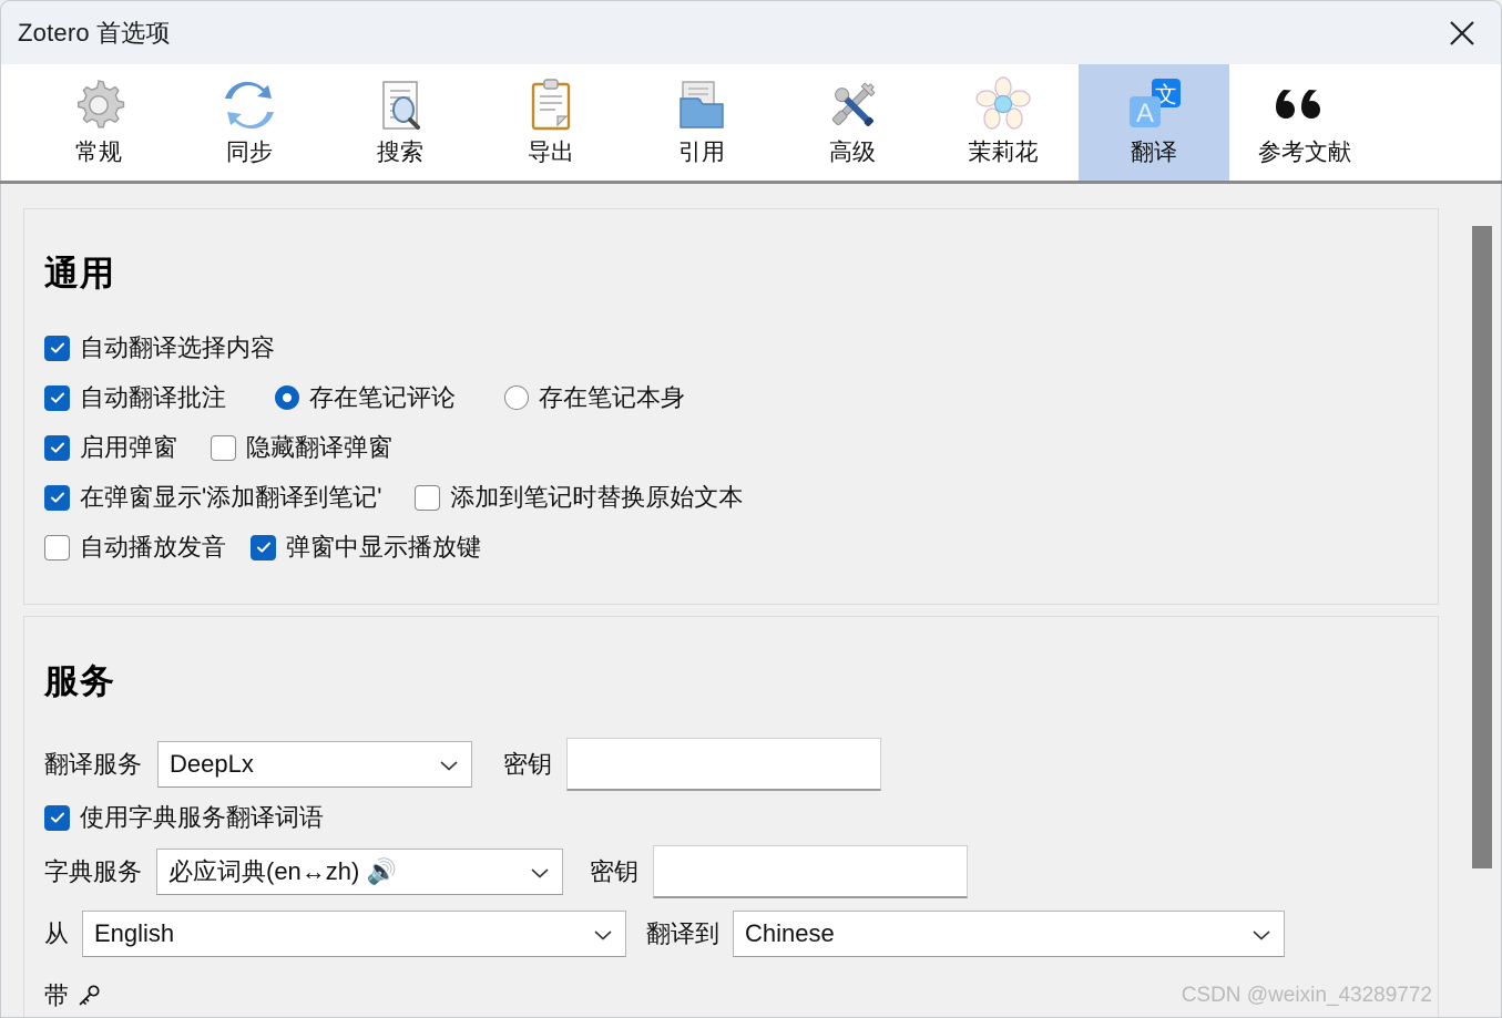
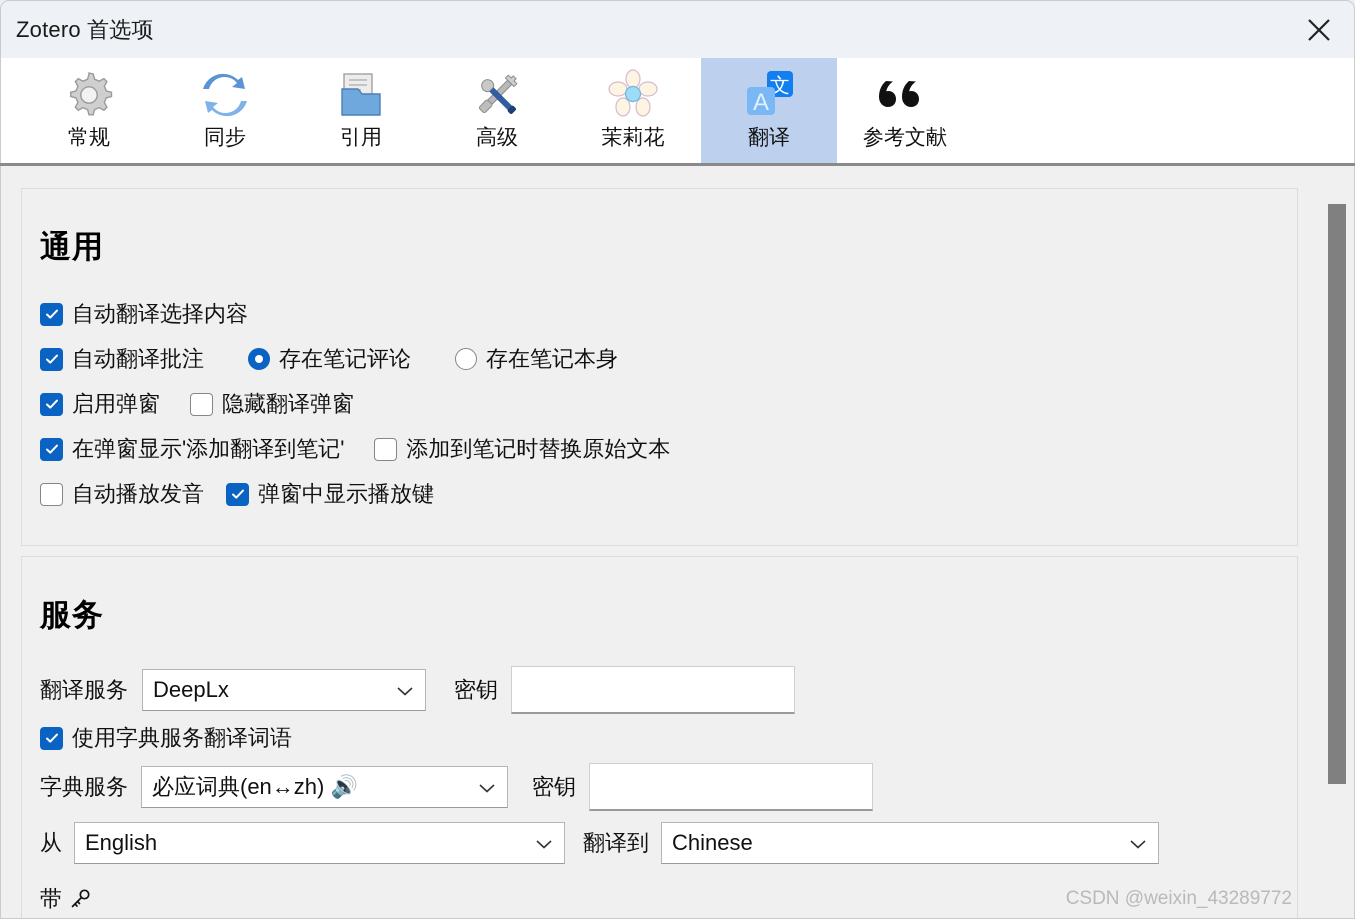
  Zotero 首选项
  常规
  同步
- 搜索
- 导出
  引用
  高级
  茉莉花
  文
  A
  翻译
  参考文献
  通用
  自动翻译选择内容
  自动翻译批注
  存在笔记评论
  存在笔记本身
  启用弹窗
  隐藏翻译弹窗
  在弹窗显示'添加翻译到笔记'
  添加到笔记时替换原始文本
  自动播放发音
  弹窗中显示播放键
  服务
  翻译服务
  DeepLx
  密钥
  使用字典服务翻译词语
  字典服务
  必应词典(en↔zh) 🔊
  密钥
  从
  English
  翻译到
  Chinese
  带
  CSDN @weixin_43289772
